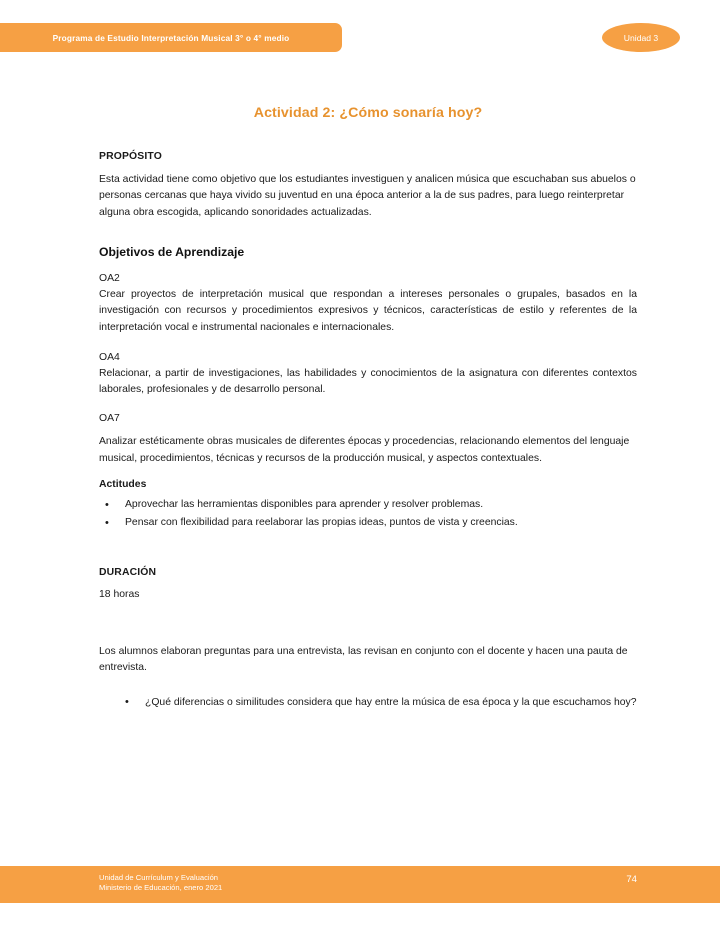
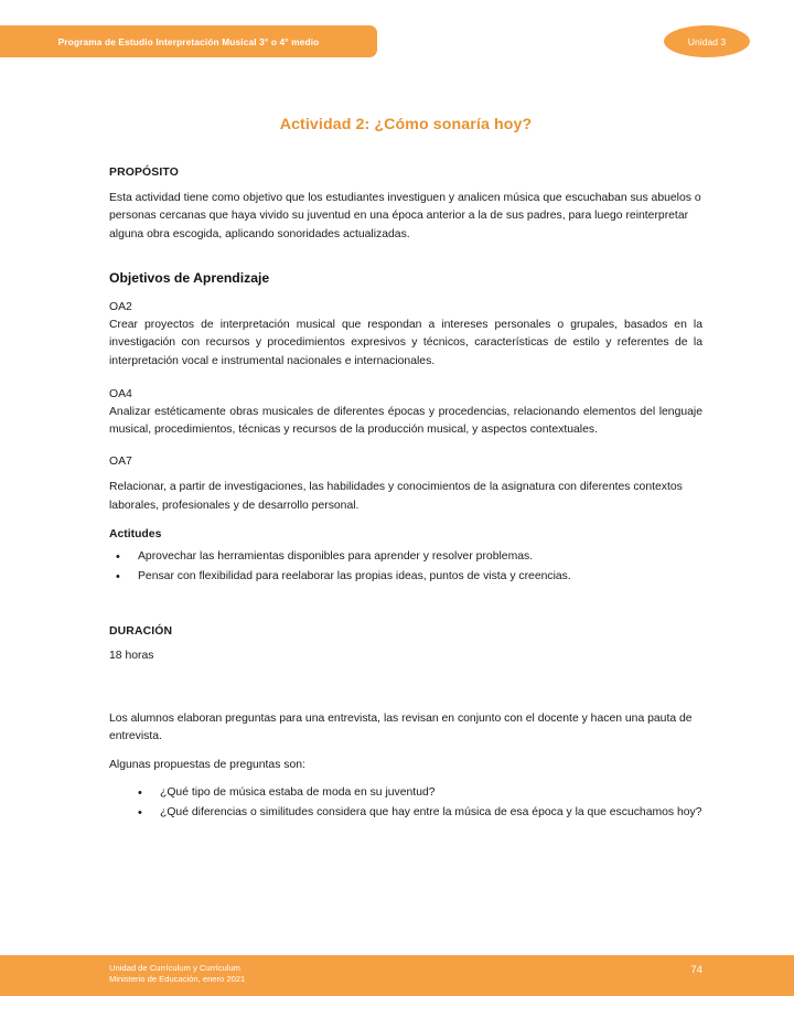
  Programa de Estudio Interpretación Musical 3° o 4° medio
  Unidad 3
  Actividad 2: ¿Cómo sonaría hoy?
  PROPÓSITO
  Esta actividad tiene como objetivo que los estudiantes investiguen y analicen música que escuchaban sus abuelos o personas cercanas que haya vivido su juventud en una época anterior a la de sus padres, para luego reinterpretar alguna obra escogida, aplicando sonoridades actualizadas.
  Objetivos de Aprendizaje
  OA2
  Crear proyectos de interpretación musical que respondan a intereses personales o grupales, basados en la investigación con recursos y procedimientos expresivos y técnicos, características de estilo y referentes de la interpretación vocal e instrumental nacionales e internacionales.
  OA4
- Relacionar, a partir de investigaciones, las habilidades y conocimientos de la asignatura con diferentes contextos laborales, profesionales y de desarrollo personal.
+ Analizar estéticamente obras musicales de diferentes épocas y procedencias, relacionando elementos del lenguaje musical, procedimientos, técnicas y recursos de la producción musical, y aspectos contextuales.
  OA7
- Analizar estéticamente obras musicales de diferentes épocas y procedencias, relacionando elementos del lenguaje musical, procedimientos, técnicas y recursos de la producción musical, y aspectos contextuales.
+ Relacionar, a partir de investigaciones, las habilidades y conocimientos de la asignatura con diferentes contextos laborales, profesionales y de desarrollo personal.
  Actitudes
  Aprovechar las herramientas disponibles para aprender y resolver problemas.
  Pensar con flexibilidad para reelaborar las propias ideas, puntos de vista y creencias.
  DURACIÓN
  18 horas
  Los alumnos elaboran preguntas para una entrevista, las revisan en conjunto con el docente y hacen una pauta de entrevista.
+ Algunas propuestas de preguntas son:
+ ¿Qué tipo de música estaba de moda en su juventud?
  ¿Qué diferencias o similitudes considera que hay entre la música de esa época y la que escuchamos hoy?
- Unidad de Currículum y Evaluación
+ Unidad de Currículum y Currículum
  Ministerio de Educación, enero 2021
  74
